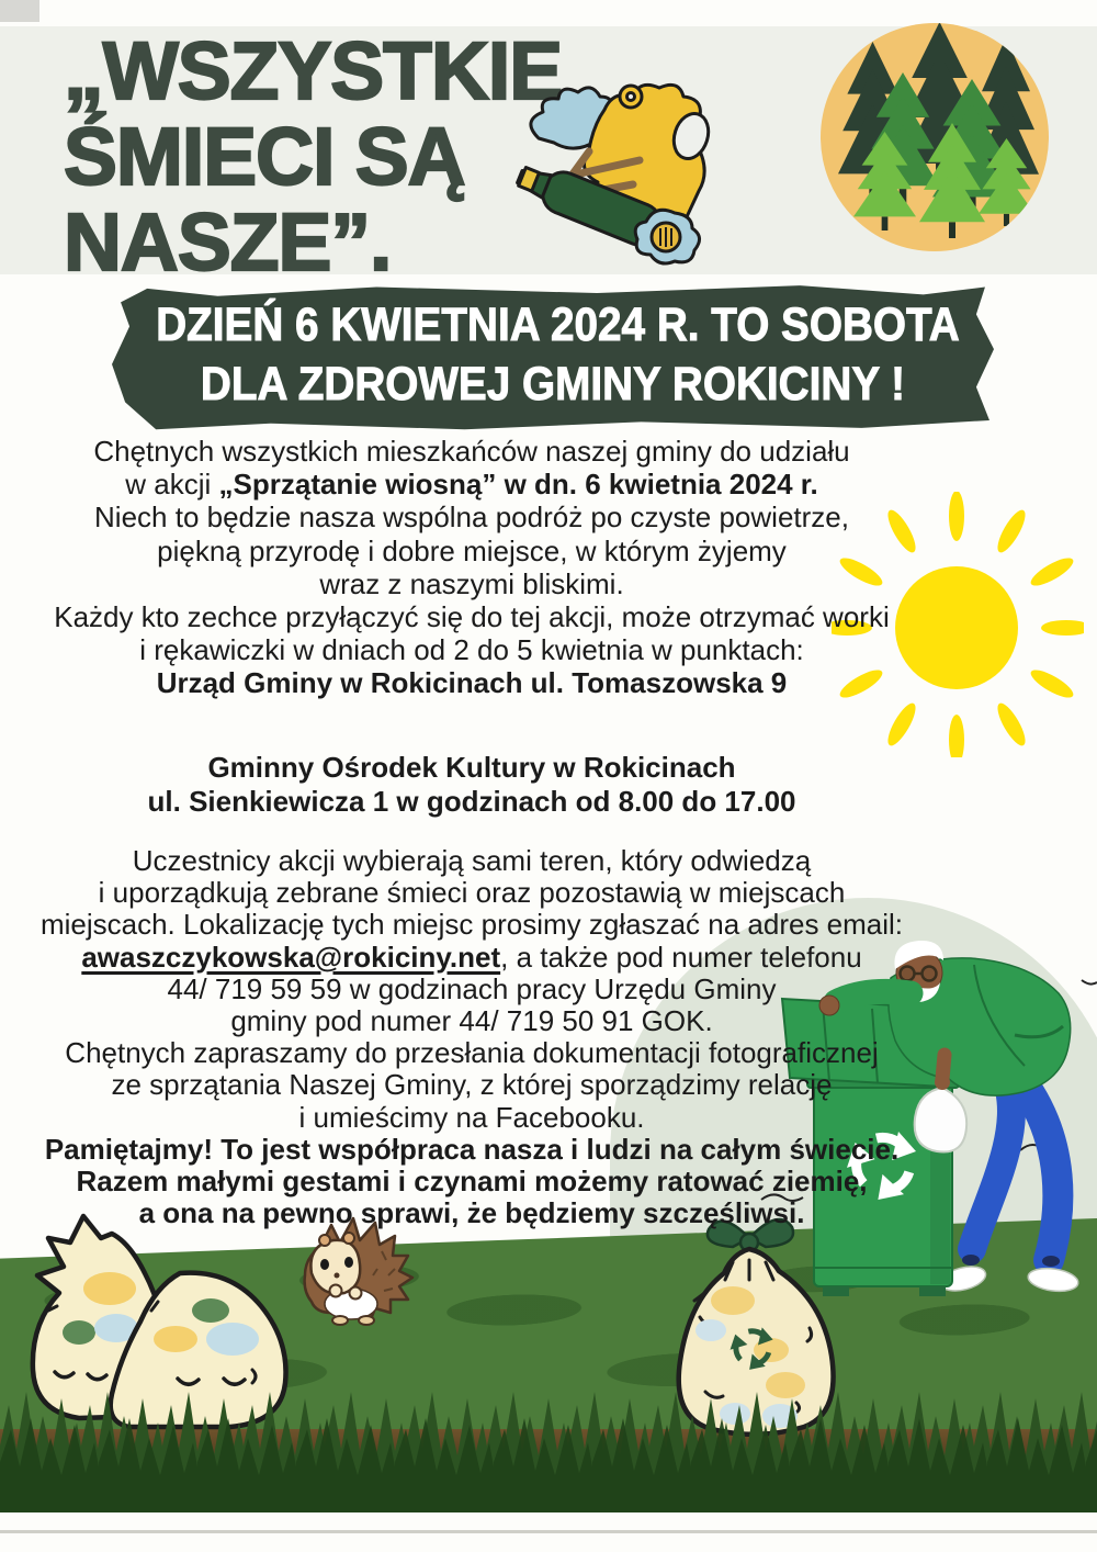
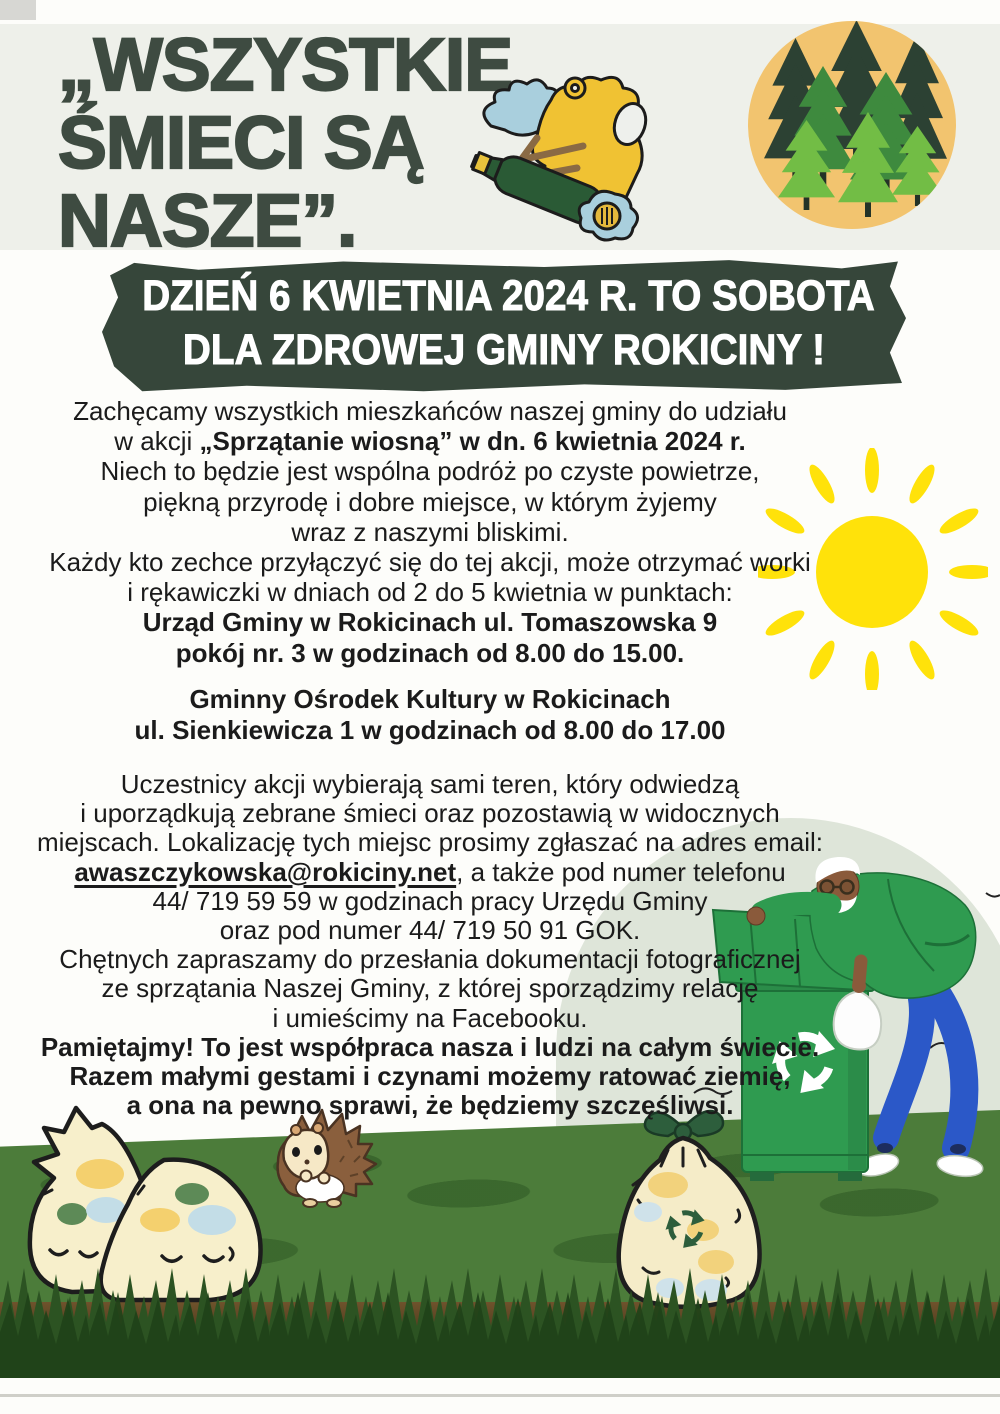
  „WSZYSTKIE
  ŚMIECI SĄ
  NASZE”.
  DZIEŃ 6 KWIETNIA 2024 R. TO SOBOTA
  DLA ZDROWEJ GMINY ROKICINY !
- Chętnych wszystkich mieszkańców naszej gminy do udziału
+ Zachęcamy wszystkich mieszkańców naszej gminy do udziału
  w akcji „Sprzątanie wiosną” w dn. 6 kwietnia 2024 r.
- Niech to będzie nasza wspólna podróż po czyste powietrze,
+ Niech to będzie jest wspólna podróż po czyste powietrze,
  piękną przyrodę i dobre miejsce, w którym żyjemy
  wraz z naszymi bliskimi.
  Każdy kto zechce przyłączyć się do tej akcji, może otrzymać worki
  i rękawiczki w dniach od 2 do 5 kwietnia w punktach:
  Urząd Gminy w Rokicinach ul. Tomaszowska 9
+ pokój nr. 3 w godzinach od 8.00 do 15.00.
  Gminny Ośrodek Kultury w Rokicinach
  ul. Sienkiewicza 1 w godzinach od 8.00 do 17.00
  Uczestnicy akcji wybierają sami teren, który odwiedzą
- i uporządkują zebrane śmieci oraz pozostawią w miejscach
+ i uporządkują zebrane śmieci oraz pozostawią w widocznych
  miejscach. Lokalizację tych miejsc prosimy zgłaszać na adres email:
  awaszczykowska@rokiciny.net, a także pod numer telefonu
  44/ 719 59 59 w godzinach pracy Urzędu Gminy
- gminy pod numer 44/ 719 50 91 GOK.
+ oraz pod numer 44/ 719 50 91 GOK.
  Chętnych zapraszamy do przesłania dokumentacji fotograficznej
  ze sprzątania Naszej Gminy, z której sporządzimy relację
  i umieścimy na Facebooku.
  Pamiętajmy! To jest współpraca nasza i ludzi na całym świecie.
  Razem małymi gestami i czynami możemy ratować ziemię,
  a ona na pewno sprawi, że będziemy szczęśliwsi.
